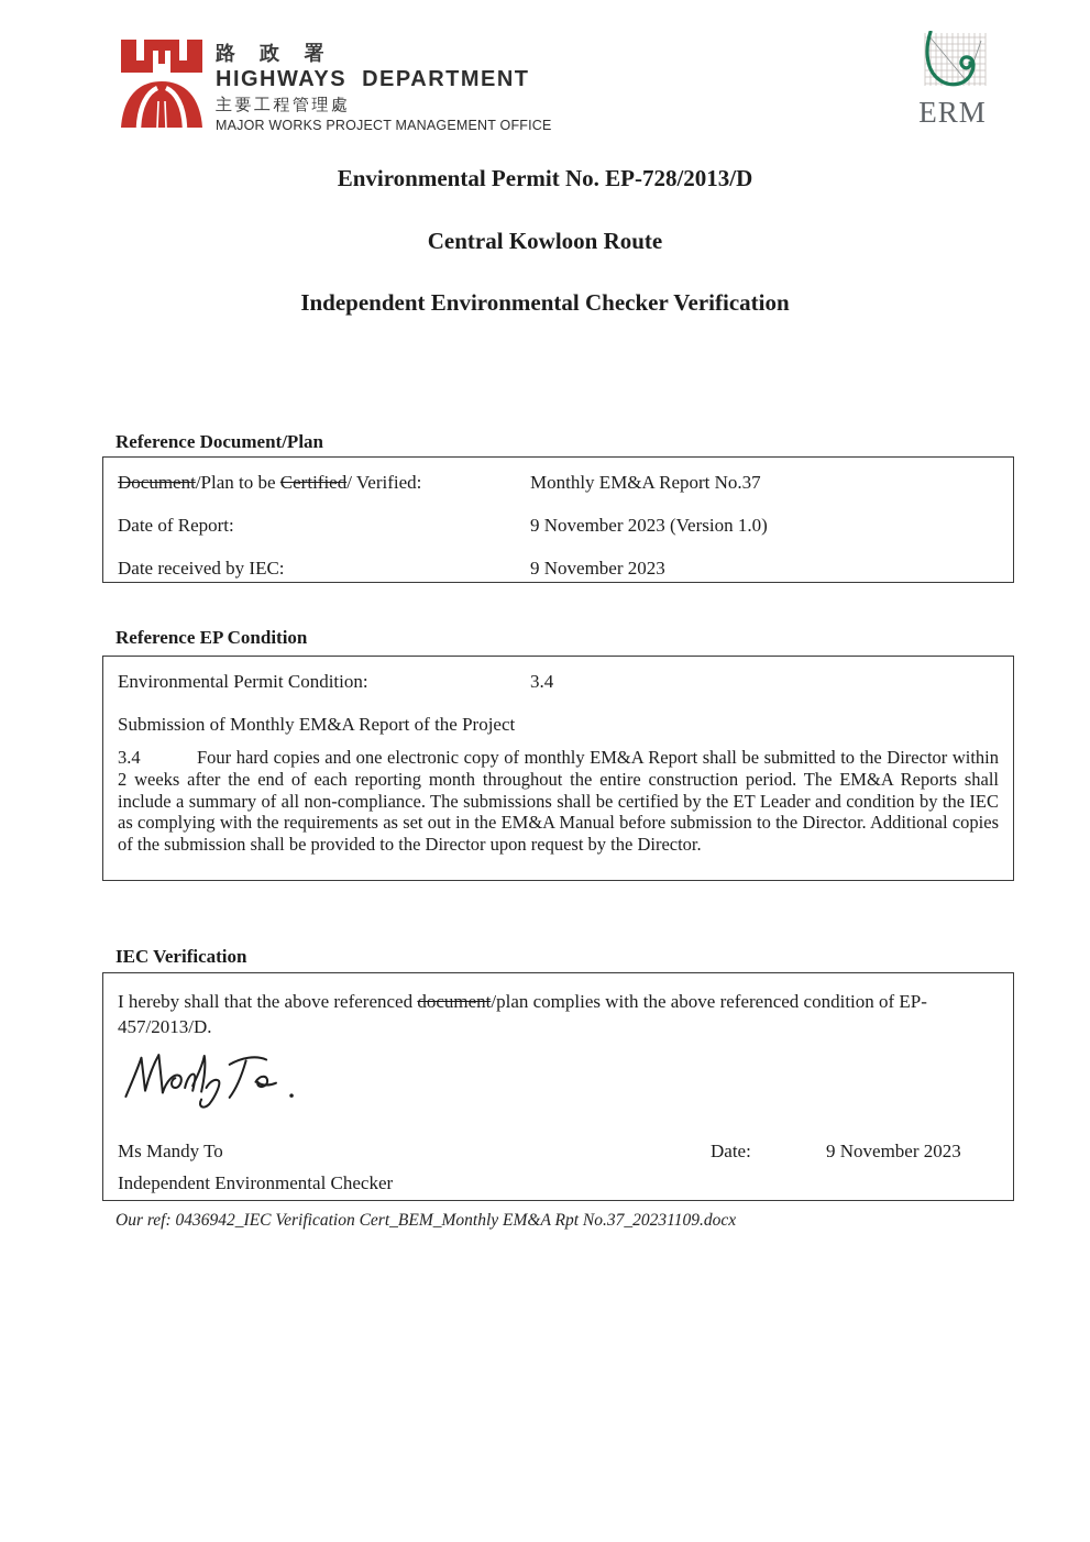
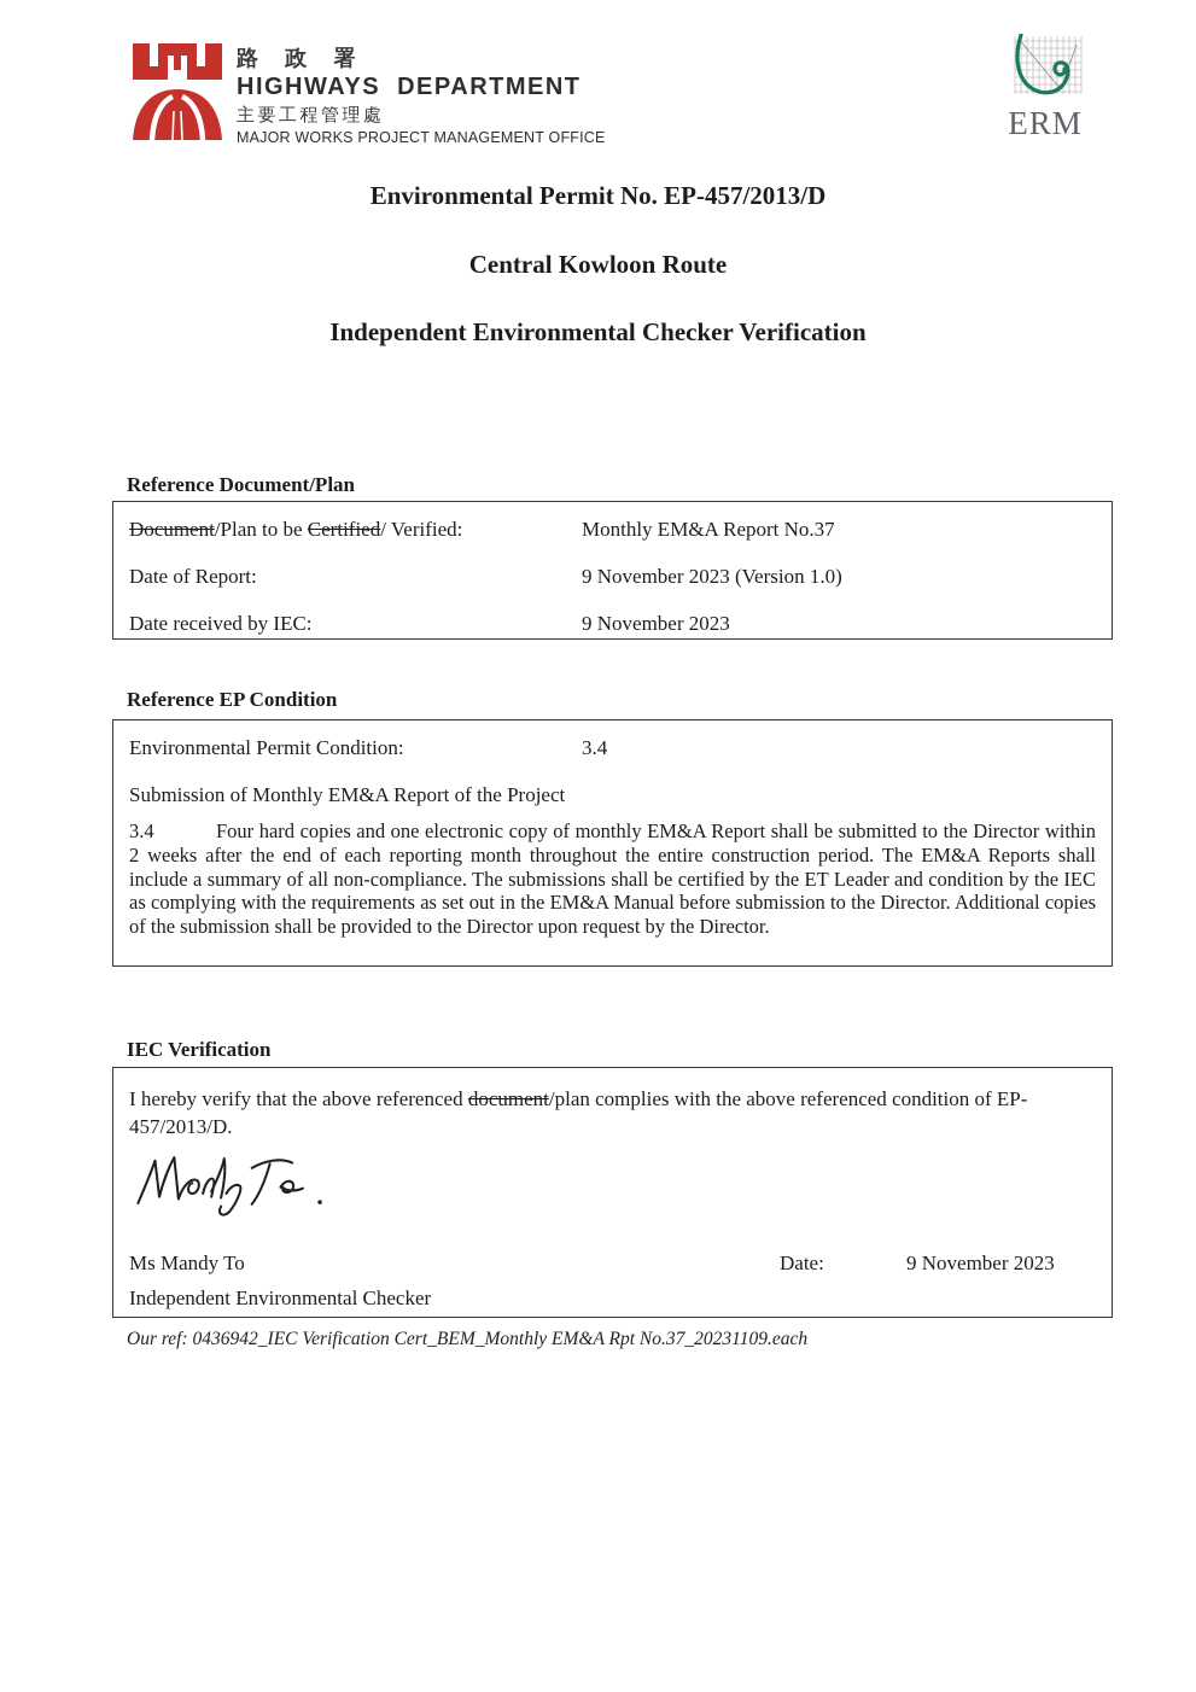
  路 政 署
  HIGHWAYS DEPARTMENT
  主要工程管理處
  MAJOR WORKS PROJECT MANAGEMENT OFFICE
  ERM
- Environmental Permit No. EP-728/2013/D
+ Environmental Permit No. EP-457/2013/D
  Central Kowloon Route
  Independent Environmental Checker Verification
  Reference Document/Plan
  Document/Plan to be Certified/ Verified:
  Monthly EM&A Report No.37
  Date of Report:
  9 November 2023 (Version 1.0)
  Date received by IEC:
  9 November 2023
  Reference EP Condition
  Environmental Permit Condition:
  3.4
  Submission of Monthly EM&A Report of the Project
  3.4 Four hard copies and one electronic copy of monthly EM&A Report shall be submitted to the Director within 2 weeks after the end of each reporting month throughout the entire construction period. The EM&A Reports shall include a summary of all non-compliance. The submissions shall be certified by the ET Leader and condition by the IEC as complying with the requirements as set out in the EM&A Manual before submission to the Director. Additional copies of the submission shall be provided to the Director upon request by the Director.
  IEC Verification
- I hereby shall that the above referenced document/plan complies with the above referenced condition of EP-457/2013/D.
+ I hereby verify that the above referenced document/plan complies with the above referenced condition of EP-457/2013/D.
  Ms Mandy To
  Date:
  9 November 2023
  Independent Environmental Checker
- Our ref: 0436942_IEC Verification Cert_BEM_Monthly EM&A Rpt No.37_20231109.docx
+ Our ref: 0436942_IEC Verification Cert_BEM_Monthly EM&A Rpt No.37_20231109.each
